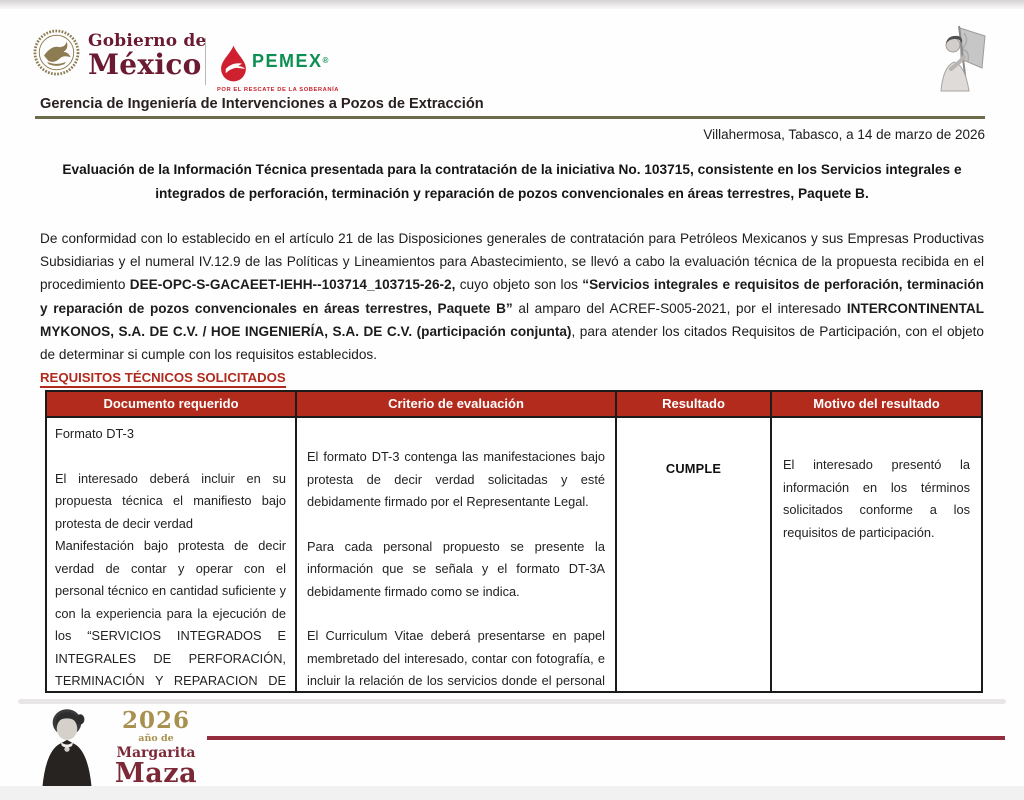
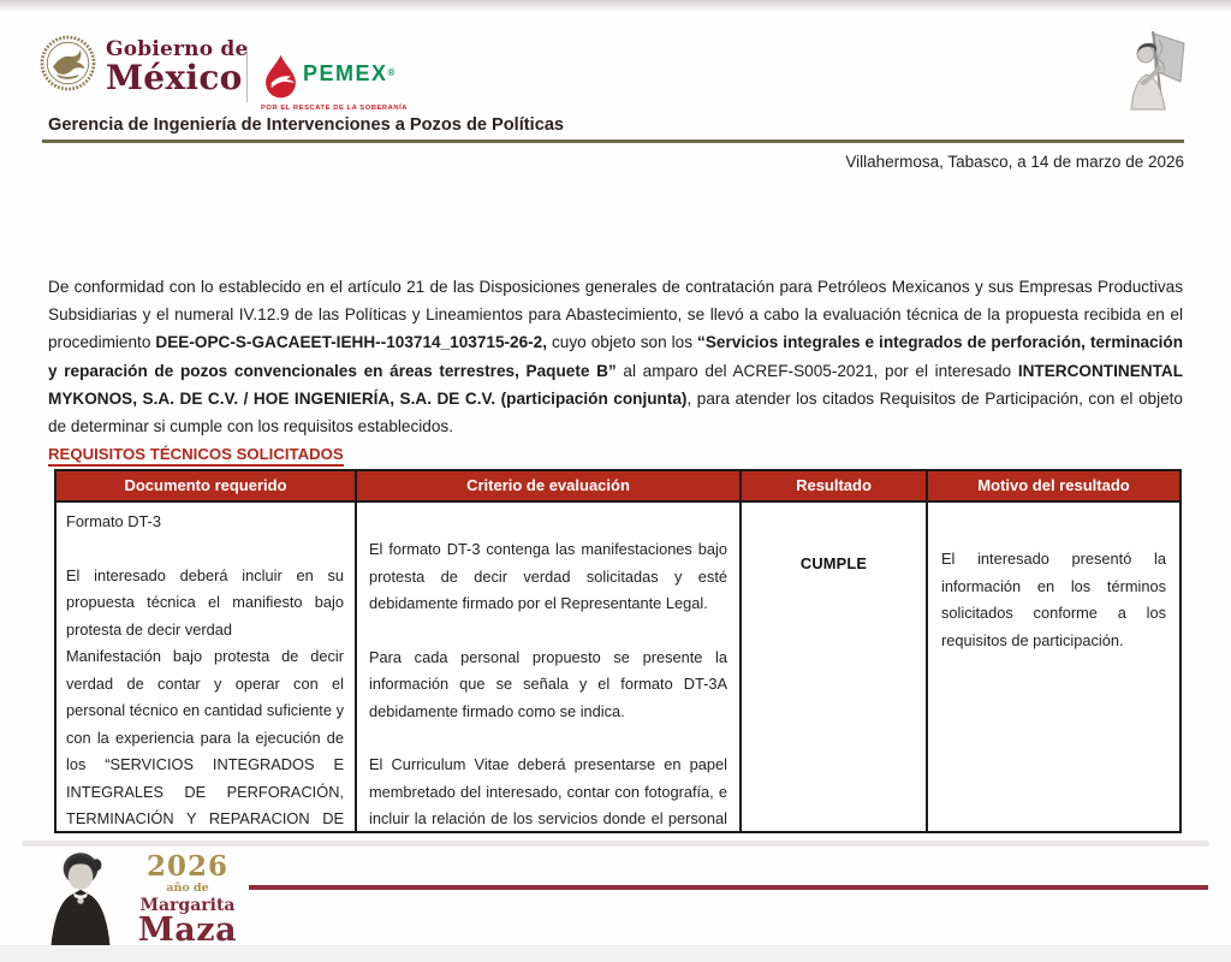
  Gobierno de
  México
  PEMEX®
- Gerencia de Ingeniería de Intervenciones a Pozos de Extracción
+ Gerencia de Ingeniería de Intervenciones a Pozos de Políticas
  Villahermosa, Tabasco, a 14 de marzo de 2026
- Evaluación de la Información Técnica presentada para la contratación de la iniciativa No. 103715, consistente en los Servicios integrales e integrados de perforación, terminación y reparación de pozos convencionales en áreas terrestres, Paquete B.
- De conformidad con lo establecido en el artículo 21 de las Disposiciones generales de contratación para Petróleos Mexicanos y sus Empresas Productivas Subsidiarias y el numeral IV.12.9 de las Políticas y Lineamientos para Abastecimiento, se llevó a cabo la evaluación técnica de la propuesta recibida en el procedimiento DEE-OPC-S-GACAEET-IEHH--103714_103715-26-2, cuyo objeto son los “Servicios integrales e requisitos de perforación, terminación y reparación de pozos convencionales en áreas terrestres, Paquete B” al amparo del ACREF-S005-2021, por el interesado INTERCONTINENTAL MYKONOS, S.A. DE C.V. / HOE INGENIERÍA, S.A. DE C.V. (participación conjunta), para atender los citados Requisitos de Participación, con el objeto de determinar si cumple con los requisitos establecidos.
+ De conformidad con lo establecido en el artículo 21 de las Disposiciones generales de contratación para Petróleos Mexicanos y sus Empresas Productivas Subsidiarias y el numeral IV.12.9 de las Políticas y Lineamientos para Abastecimiento, se llevó a cabo la evaluación técnica de la propuesta recibida en el procedimiento DEE-OPC-S-GACAEET-IEHH--103714_103715-26-2, cuyo objeto son los “Servicios integrales e integrados de perforación, terminación y reparación de pozos convencionales en áreas terrestres, Paquete B” al amparo del ACREF-S005-2021, por el interesado INTERCONTINENTAL MYKONOS, S.A. DE C.V. / HOE INGENIERÍA, S.A. DE C.V. (participación conjunta), para atender los citados Requisitos de Participación, con el objeto de determinar si cumple con los requisitos establecidos.
  REQUISITOS TÉCNICOS SOLICITADOS
  Documento requerido	Criterio de evaluación	Resultado	Motivo del resultado
  Formato DT-3 El interesado deberá incluir en su propuesta técnica el manifiesto bajo protesta de decir verdad Manifestación bajo protesta de decir verdad de contar y operar con el personal técnico en cantidad suficiente y con la experiencia para la ejecución de los “SERVICIOS INTEGRADOS E INTEGRALES DE PERFORACIÓN, TERMINACIÓN Y REPARACION DE	El formato DT-3 contenga las manifestaciones bajo protesta de decir verdad solicitadas y esté debidamente firmado por el Representante Legal. Para cada personal propuesto se presente la información que se señala y el formato DT-3A debidamente firmado como se indica. El Curriculum Vitae deberá presentarse en papel membretado del interesado, contar con fotografía, e incluir la relación de los servicios donde el personal	CUMPLE	El interesado presentó la información en los términos solicitados conforme a los requisitos de participación.
  2026
  año de
  Margarita
  Maza
